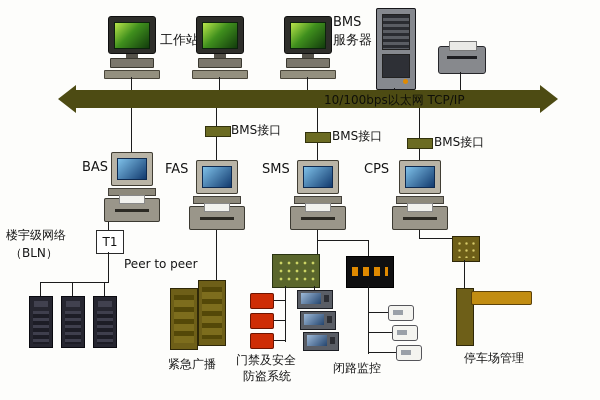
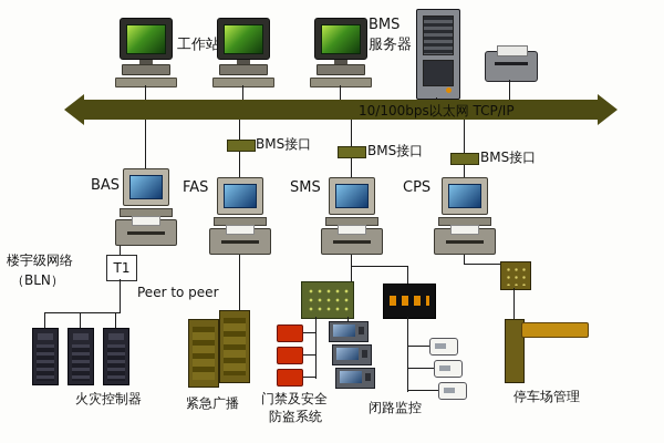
  10/100bps以太网 TCP/IP
  工作站
  BMS
  服务器
  BMS接口
  BMS接口
  BMS接口
  BAS
  FAS
  SMS
  CPS
  楼宇级网络
  （BLN）
  T1
  Peer to peer
+ 火灾控制器
  紧急广播
  门禁及安全
  防盗系统
  闭路监控
  停车场管理
